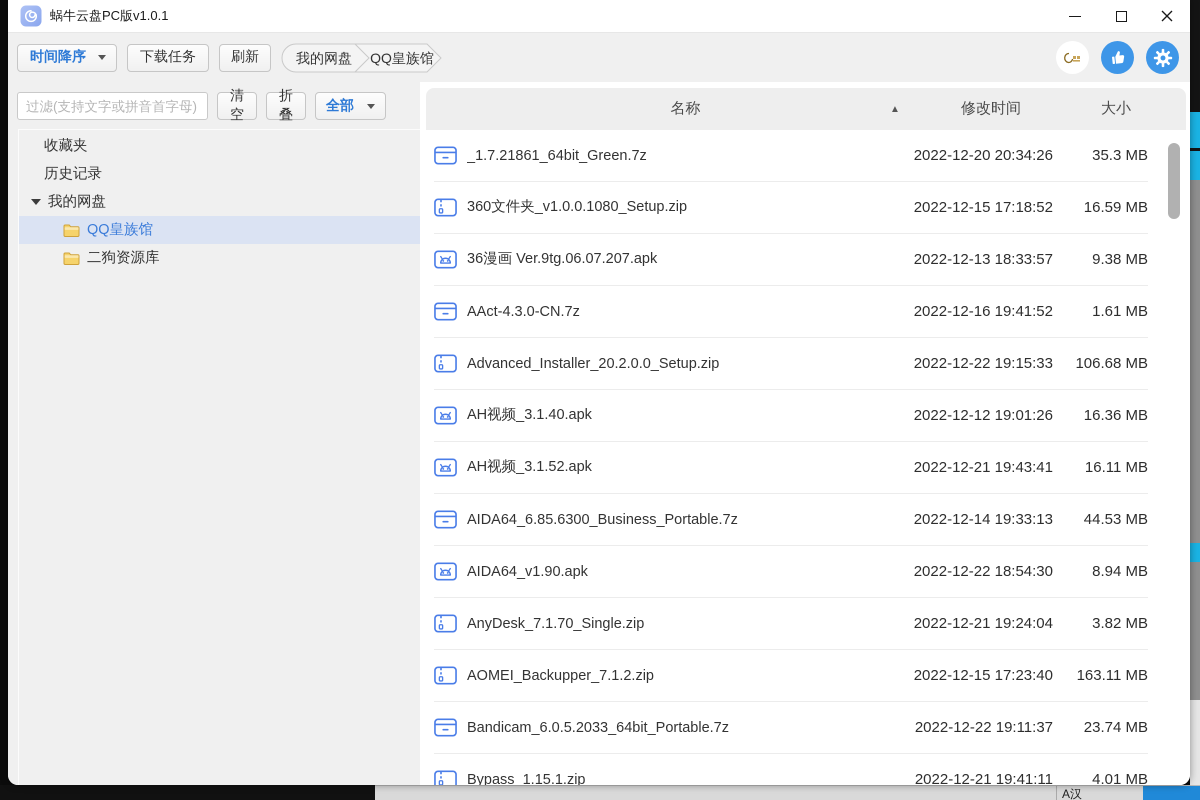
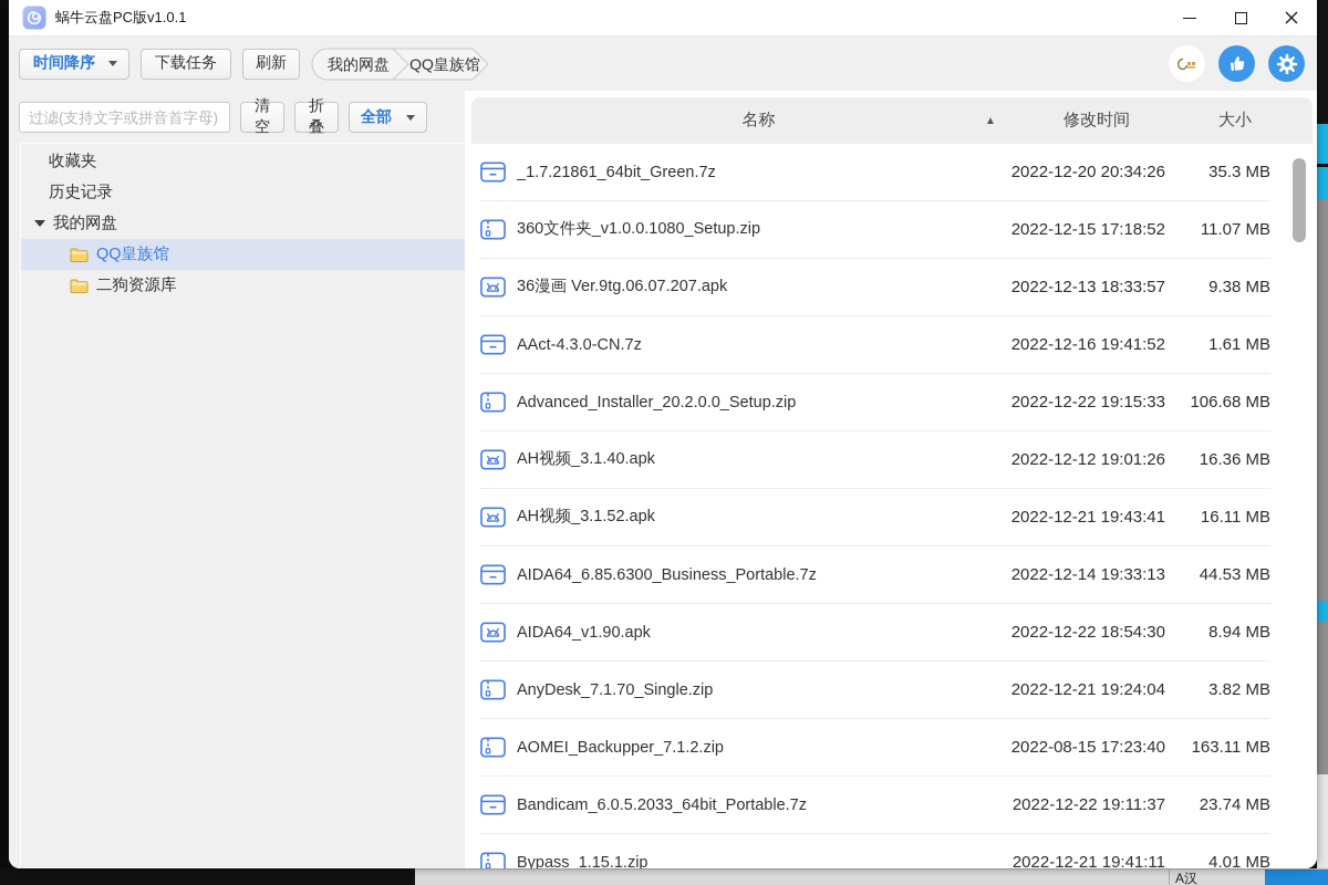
  A汉
  蜗牛云盘PC版v1.0.1
  时间降序
  下载任务
  刷新
  我的网盘
  QQ皇族馆
  过滤(支持文字或拼音首字母)
  清空
  折叠
  全部
  收藏夹
  历史记录
  我的网盘
  QQ皇族馆
  二狗资源库
  名称
  ▲
  修改时间
  大小
  _1.7.21861_64bit_Green.7z
  2022-12-20 20:34:26
  35.3 MB
  360文件夹_v1.0.0.1080_Setup.zip
  2022-12-15 17:18:52
- 16.59 MB
+ 11.07 MB
  36漫画 Ver.9tg.06.07.207.apk
  2022-12-13 18:33:57
  9.38 MB
  AAct-4.3.0-CN.7z
  2022-12-16 19:41:52
  1.61 MB
  Advanced_Installer_20.2.0.0_Setup.zip
  2022-12-22 19:15:33
  106.68 MB
  AH视频_3.1.40.apk
  2022-12-12 19:01:26
  16.36 MB
  AH视频_3.1.52.apk
  2022-12-21 19:43:41
  16.11 MB
  AIDA64_6.85.6300_Business_Portable.7z
  2022-12-14 19:33:13
  44.53 MB
  AIDA64_v1.90.apk
  2022-12-22 18:54:30
  8.94 MB
  AnyDesk_7.1.70_Single.zip
  2022-12-21 19:24:04
  3.82 MB
  AOMEI_Backupper_7.1.2.zip
- 2022-12-15 17:23:40
+ 2022-08-15 17:23:40
  163.11 MB
  Bandicam_6.0.5.2033_64bit_Portable.7z
  2022-12-22 19:11:37
  23.74 MB
  Bypass_1.15.1.zip
  2022-12-21 19:41:11
  4.01 MB
